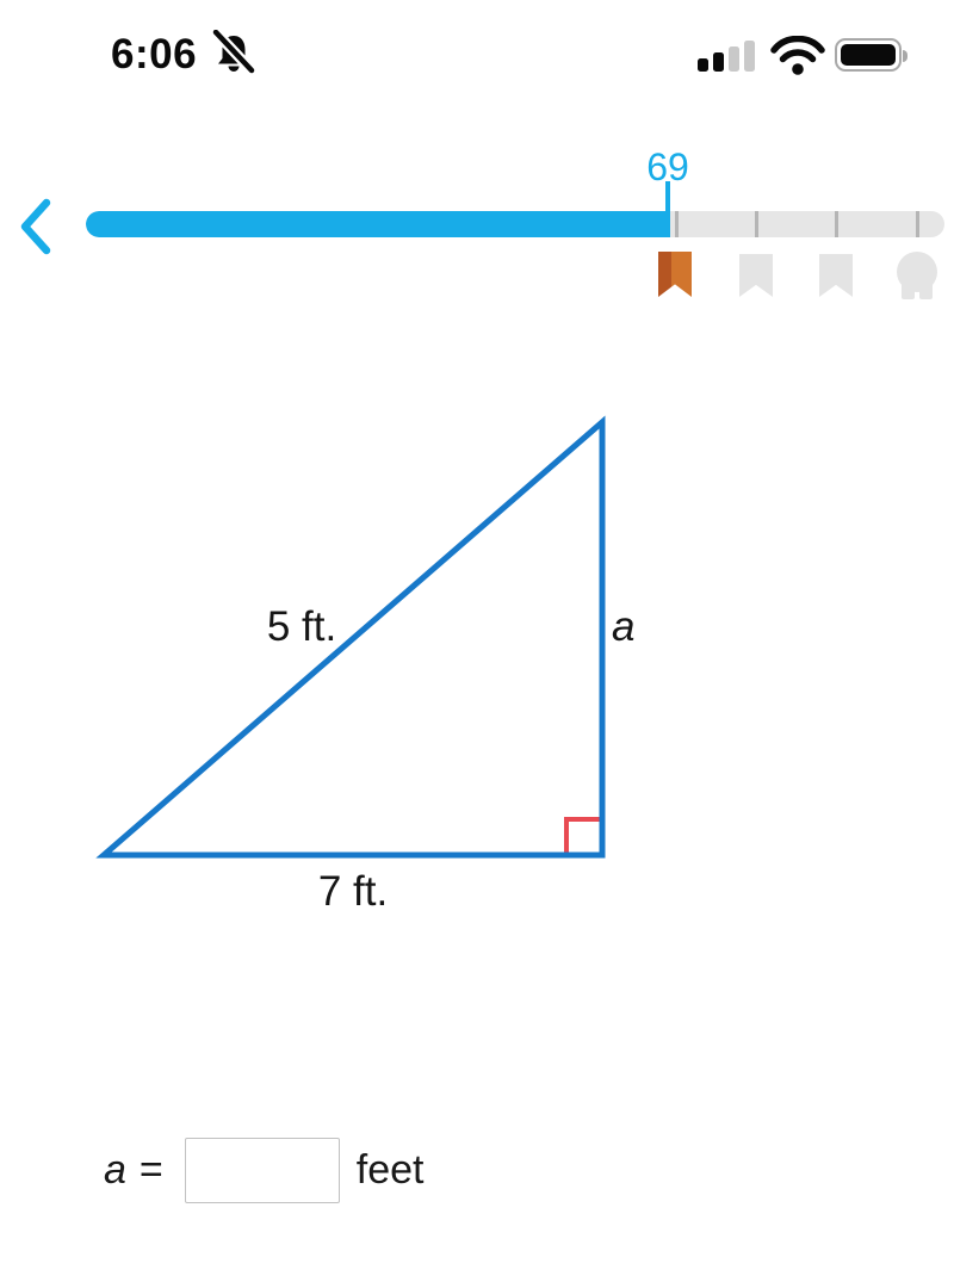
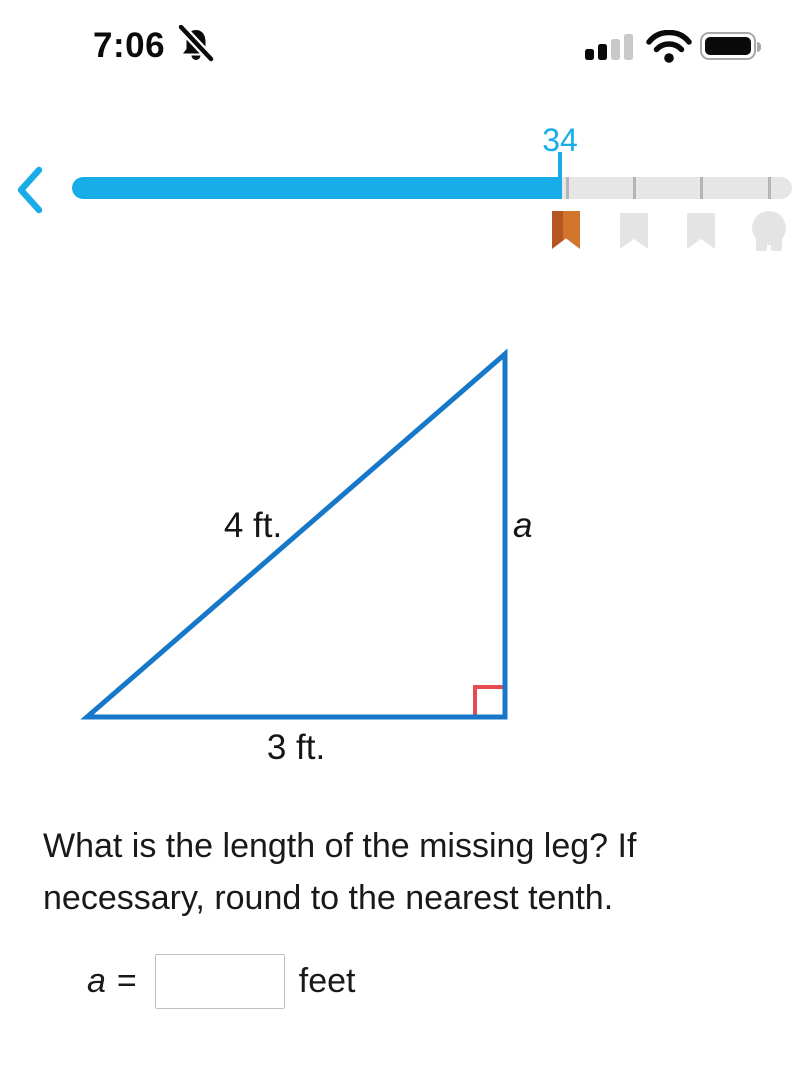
- 6:06
+ 7:06
- 69
+ 34
- 5 ft.
+ 4 ft.
  a
- 7 ft.
+ 3 ft.
+ What is the length of the missing leg? If
+ necessary, round to the nearest tenth.
  a
  =
  feet
